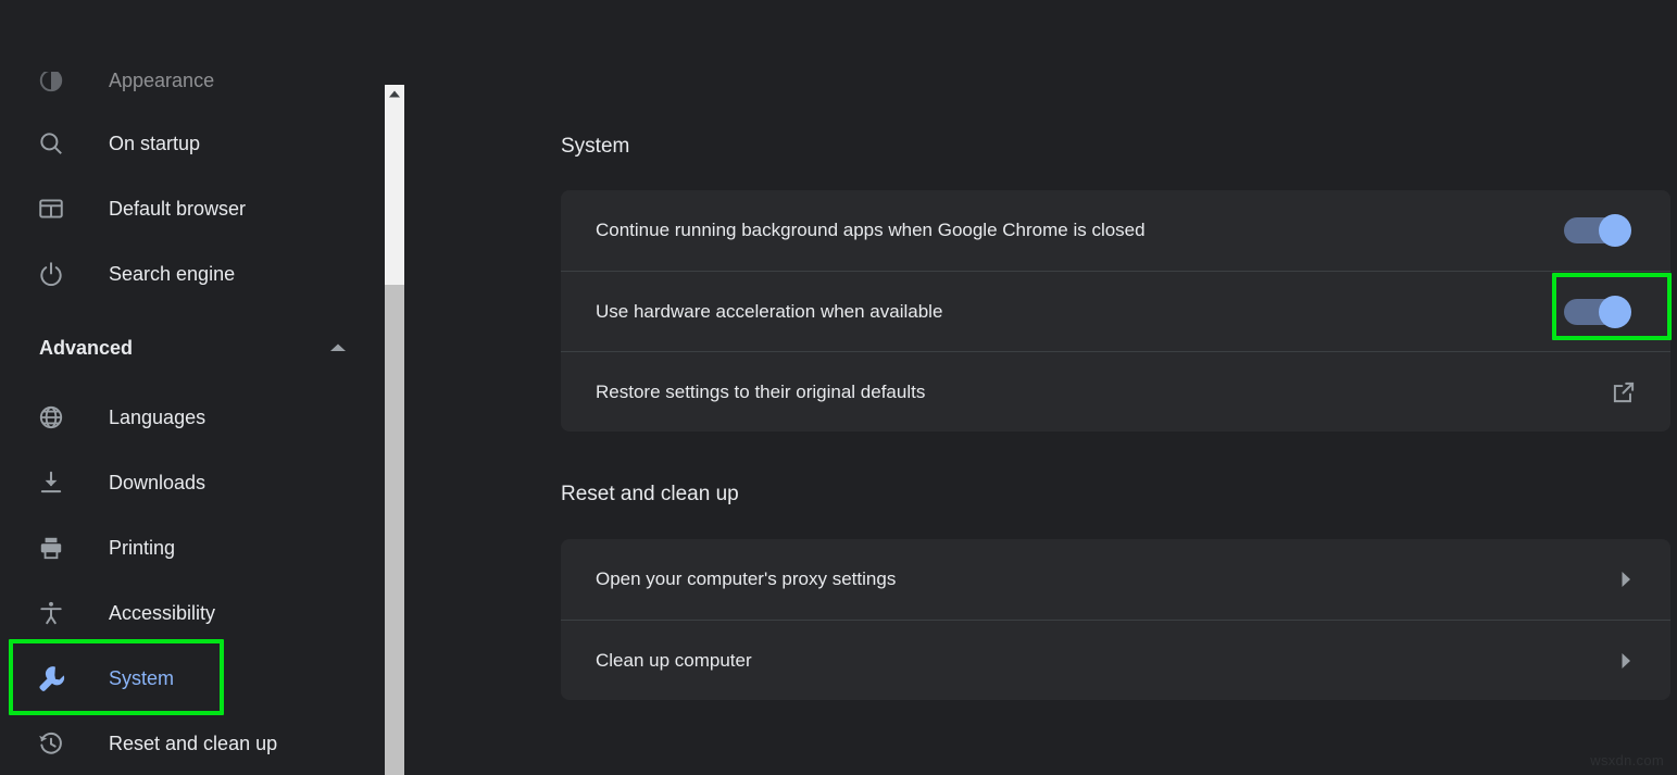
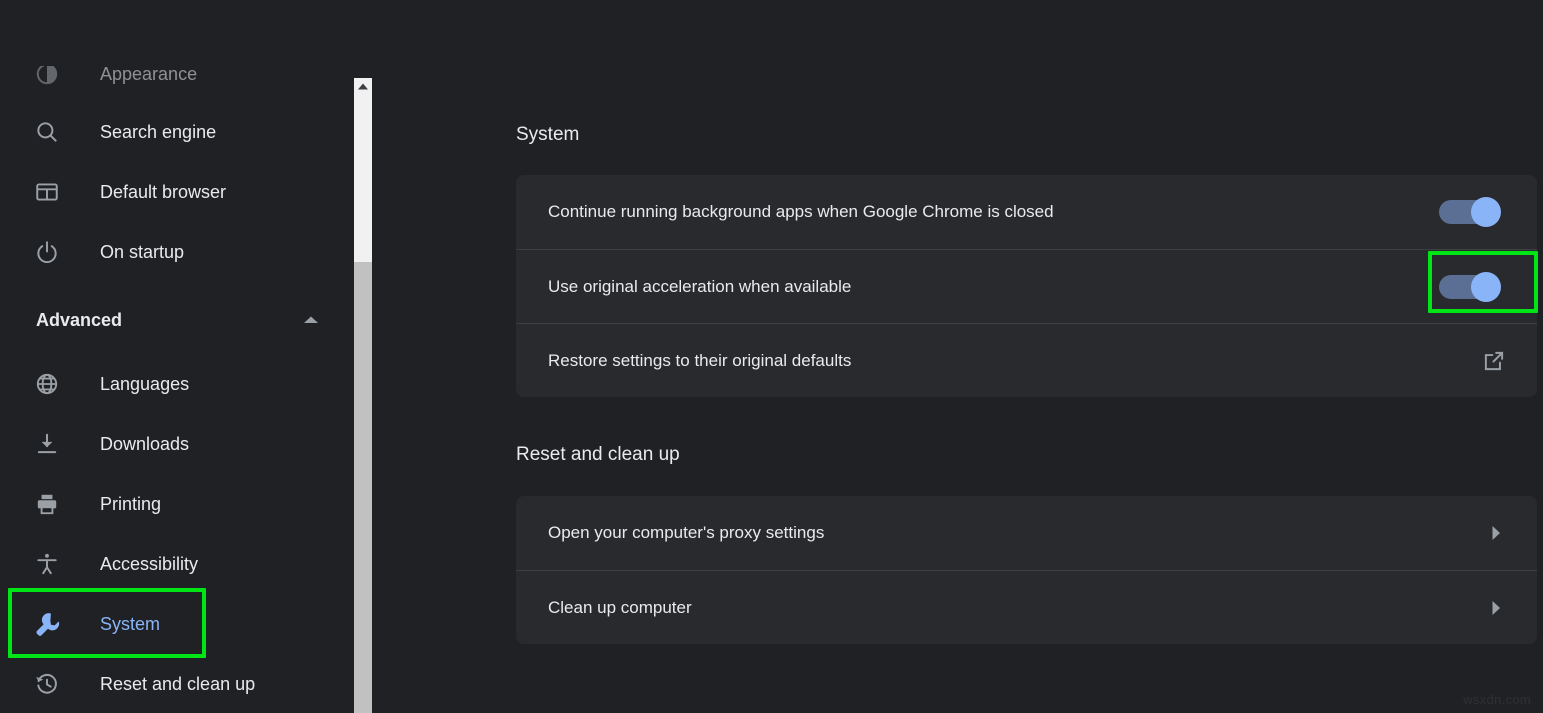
  Appearance
- On startup
+ Search engine
  Default browser
- Search engine
+ On startup
  Advanced
  Languages
  Downloads
  Printing
  Accessibility
  System
  Reset and clean up
  System
  Continue running background apps when Google Chrome is closed
- Use hardware acceleration when available
+ Use original acceleration when available
  Restore settings to their original defaults
  Reset and clean up
  Open your computer's proxy settings
  Clean up computer
